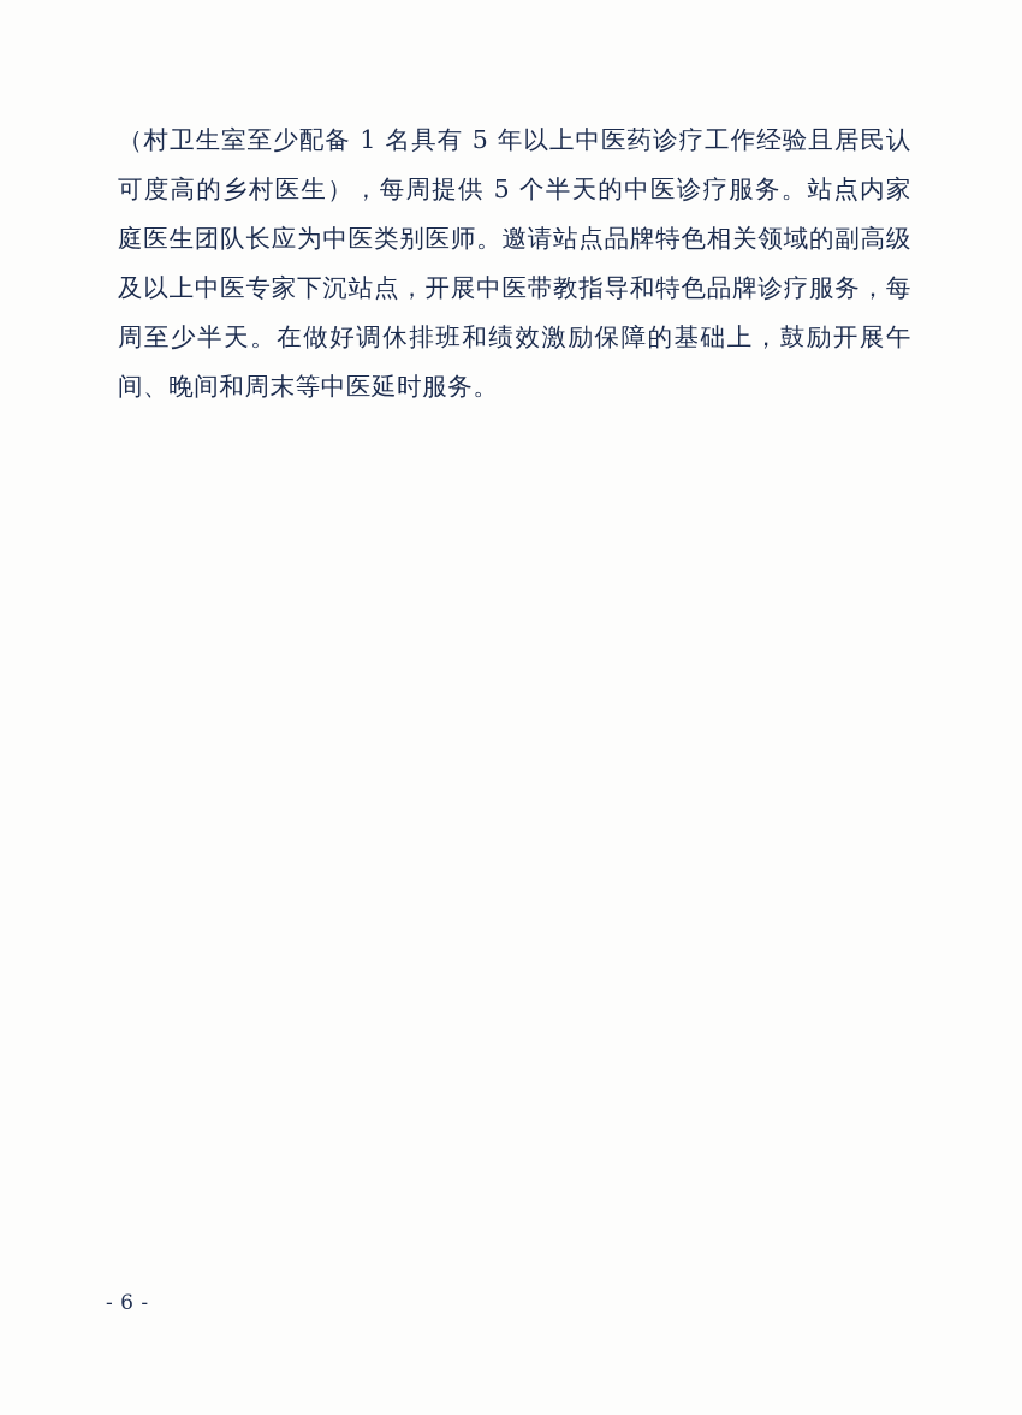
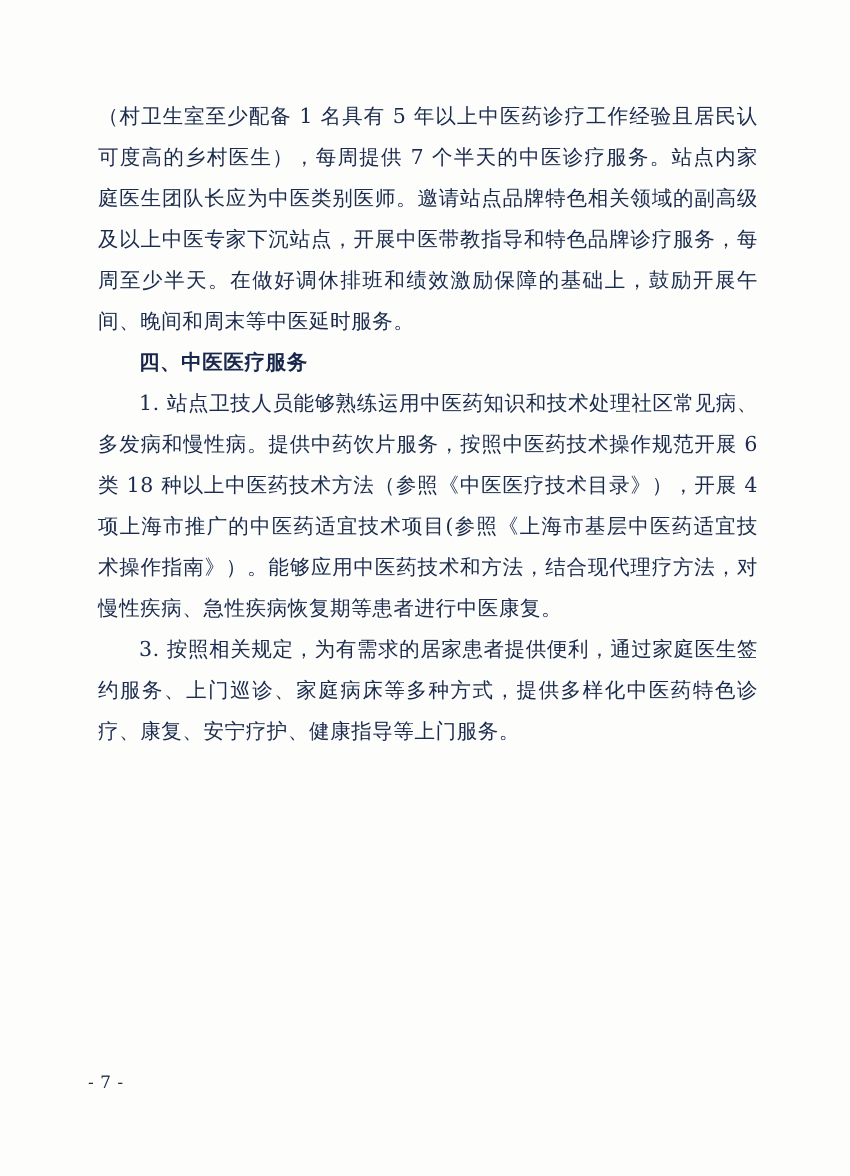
- （村卫生室至少配备 1 名具有 5 年以上中医药诊疗工作经验且居民认可度高的乡村医生），每周提供 5 个半天的中医诊疗服务。站点内家庭医生团队长应为中医类别医师。邀请站点品牌特色相关领域的副高级及以上中医专家下沉站点，开展中医带教指导和特色品牌诊疗服务，每周至少半天。在做好调休排班和绩效激励保障的基础上，鼓励开展午间、晚间和周末等中医延时服务。
+ （村卫生室至少配备 1 名具有 5 年以上中医药诊疗工作经验且居民认可度高的乡村医生），每周提供 7 个半天的中医诊疗服务。站点内家庭医生团队长应为中医类别医师。邀请站点品牌特色相关领域的副高级及以上中医专家下沉站点，开展中医带教指导和特色品牌诊疗服务，每周至少半天。在做好调休排班和绩效激励保障的基础上，鼓励开展午间、晚间和周末等中医延时服务。
+ 四、中医医疗服务
+ 1. 站点卫技人员能够熟练运用中医药知识和技术处理社区常见病、多发病和慢性病。提供中药饮片服务，按照中医药技术操作规范开展 6 类 18 种以上中医药技术方法（参照《中医医疗技术目录》），开展 4 项上海市推广的中医药适宜技术项目(参照《上海市基层中医药适宜技术操作指南》）。能够应用中医药技术和方法，结合现代理疗方法，对慢性疾病、急性疾病恢复期等患者进行中医康复。
+ 3. 按照相关规定，为有需求的居家患者提供便利，通过家庭医生签约服务、上门巡诊、家庭病床等多种方式，提供多样化中医药特色诊疗、康复、安宁疗护、健康指导等上门服务。
- - 6 -
+ - 7 -
